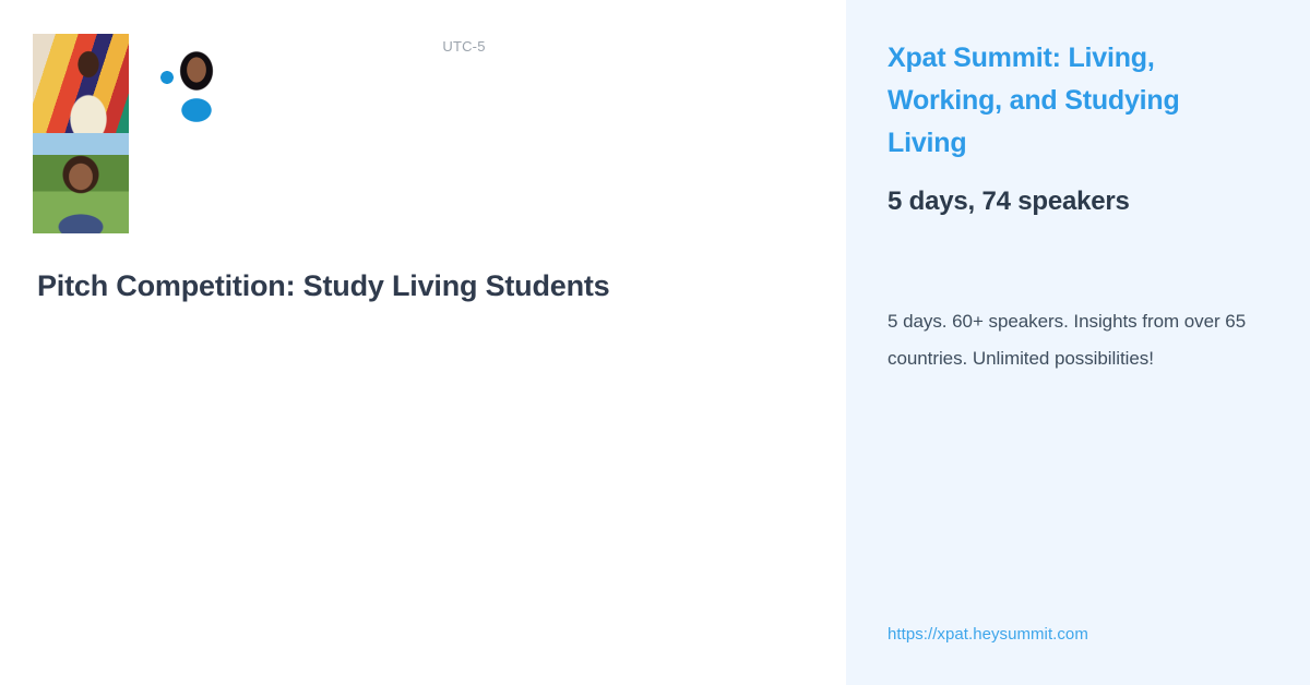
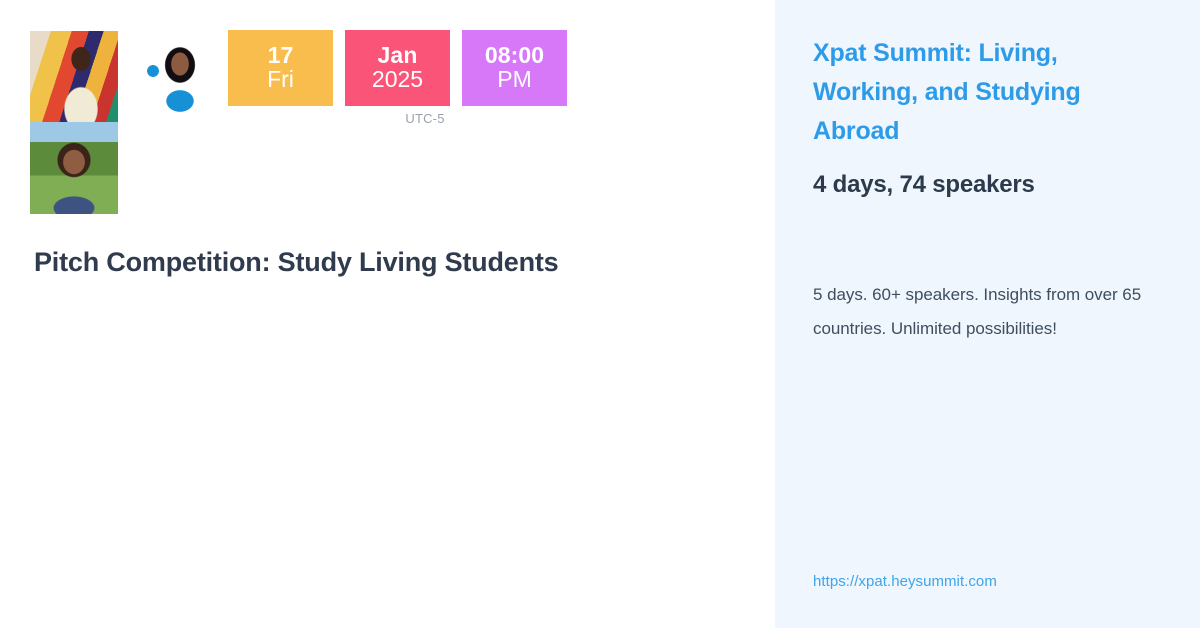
+ 17
+ Fri
+ Jan
+ 2025
+ 08:00
+ PM
  UTC-5
  Pitch Competition: Study Living Students
- Xpat Summit: Living, Working, and Studying Living
+ Xpat Summit: Living, Working, and Studying Abroad
- 5 days, 74 speakers
+ 4 days, 74 speakers
  5 days. 60+ speakers. Insights from over 65 countries. Unlimited possibilities!
  https://xpat.heysummit.com
